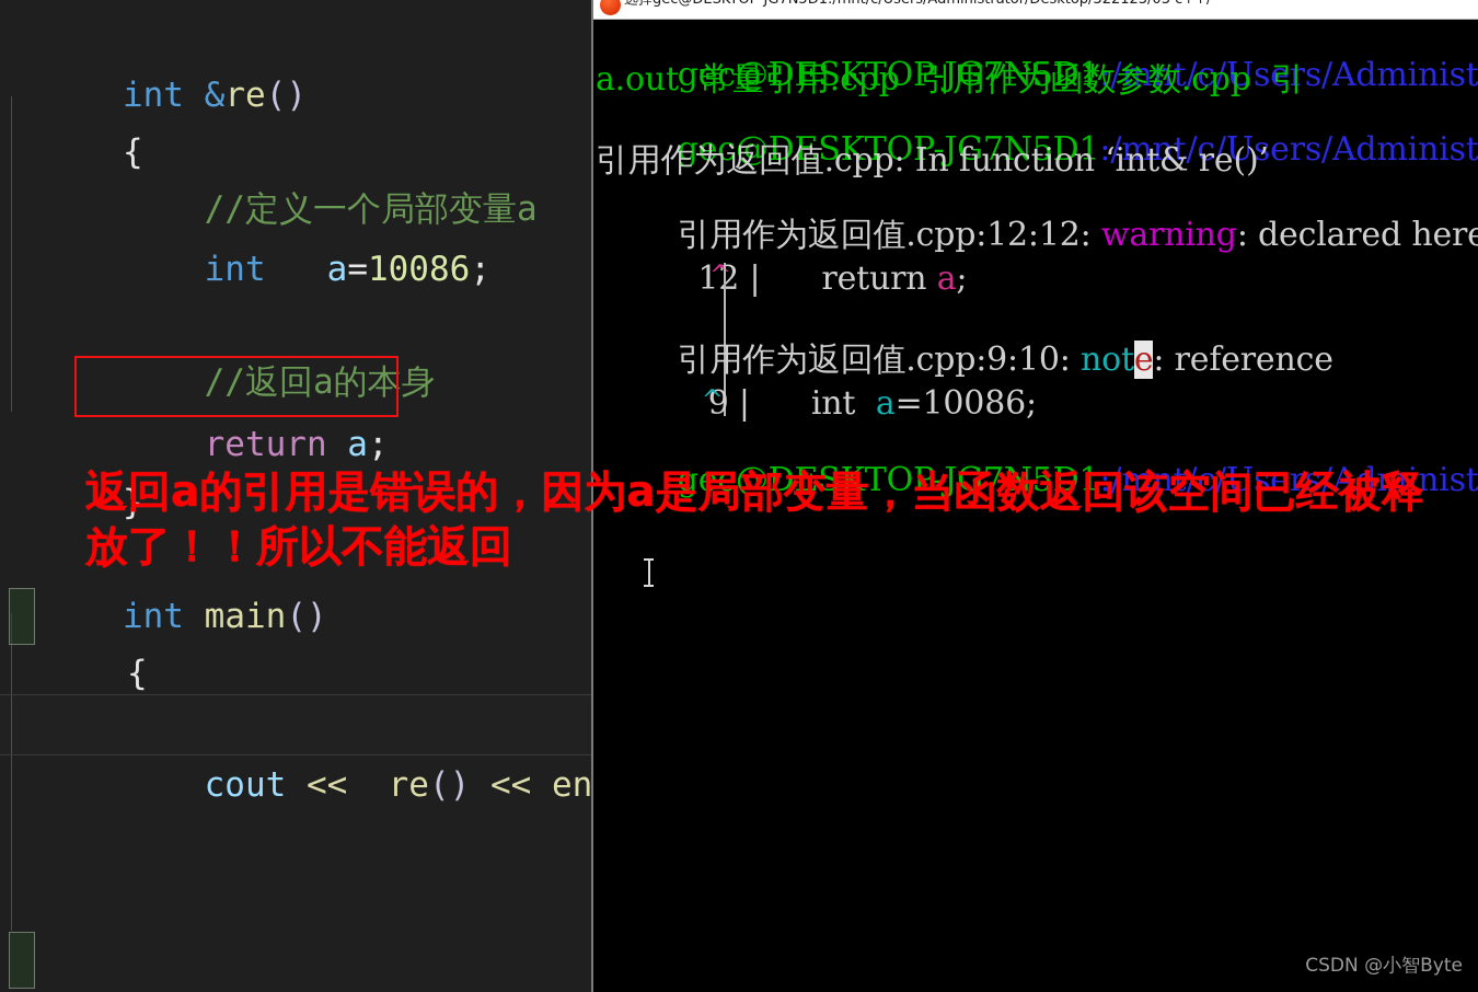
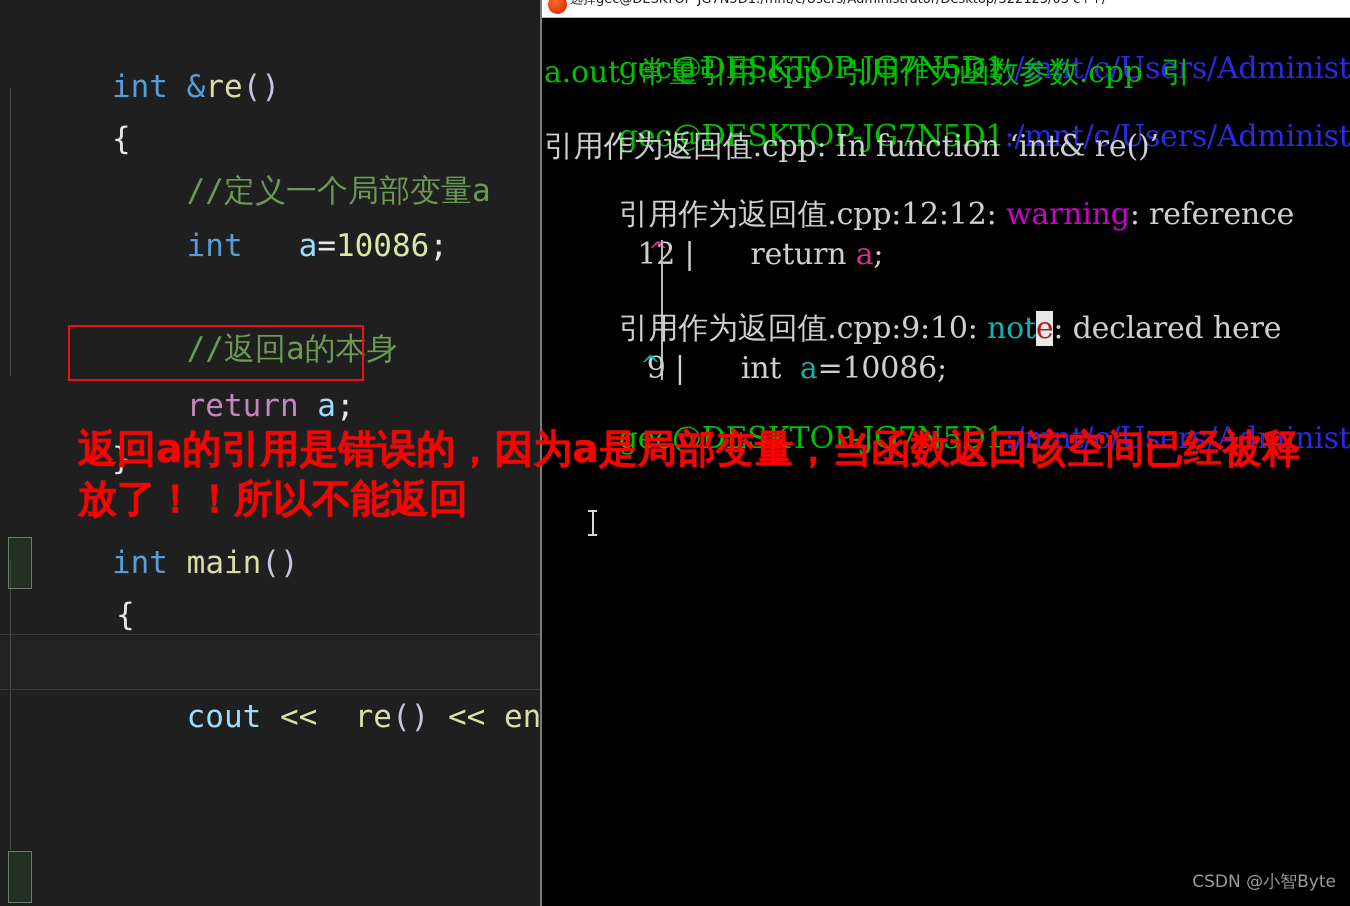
  int &re()
  {
  //定义一个局部变量a
  int a=10086;
  //返回a的本身
  return a;
  }
  int main()
  {
  cout << re() << en
  gec@DESKTOP-JG7N5D1:/mnt/c/Users/Administ
  a.out 常量引用.cpp 引用作为函数参数.cpp 引
  gec@DESKTOP-JG7N5D1:/mnt/c/Users/Administ
  引用作为返回值.cpp: In function ‘int& re()’
- 引用作为返回值.cpp:12:12: warning: declared here
+ 引用作为返回值.cpp:12:12: warning: reference
  12 | return a;
  ^
- 引用作为返回值.cpp:9:10: note: reference
+ 引用作为返回值.cpp:9:10: note: declared here
  9 | int a=10086;
  ^
  gec@DESKTOP-JG7N5D1:/mnt/c/Users/Administ
  返回a的引用是错误的，因为a是局部变量，当函数返回该空间已经被释放了！！所以不能返回
  CSDN @小智Byte
